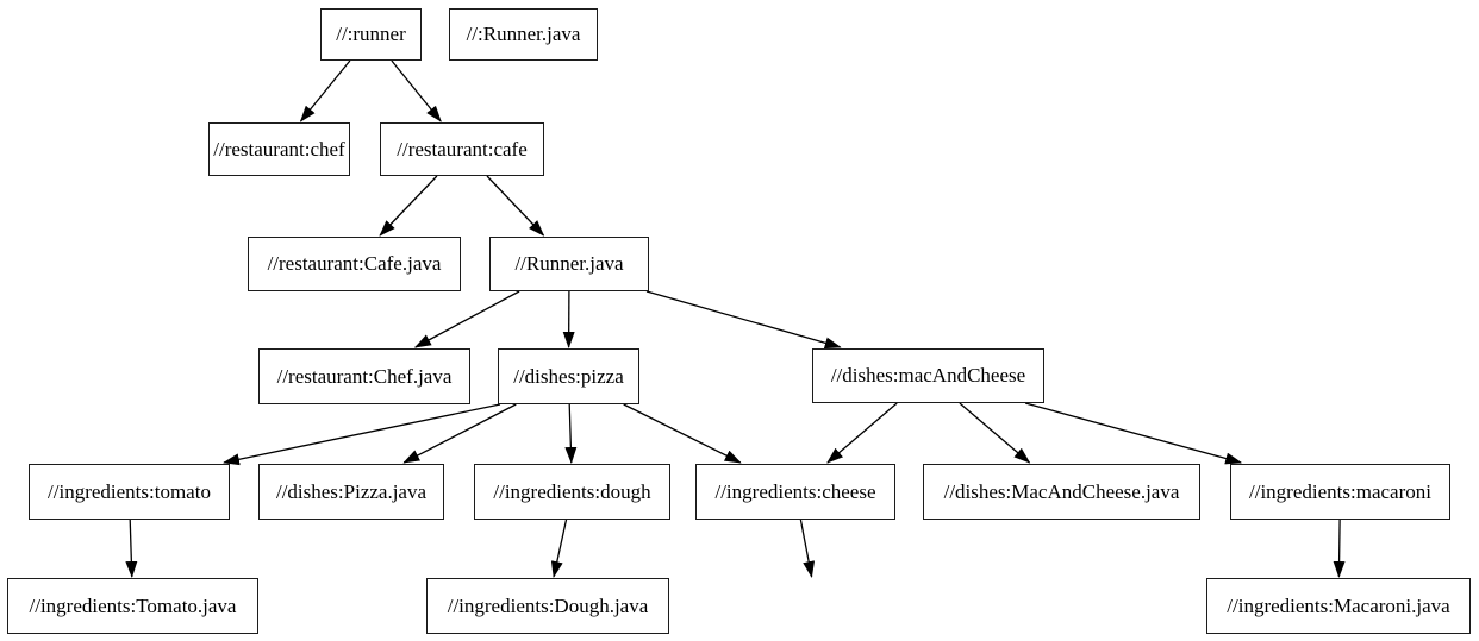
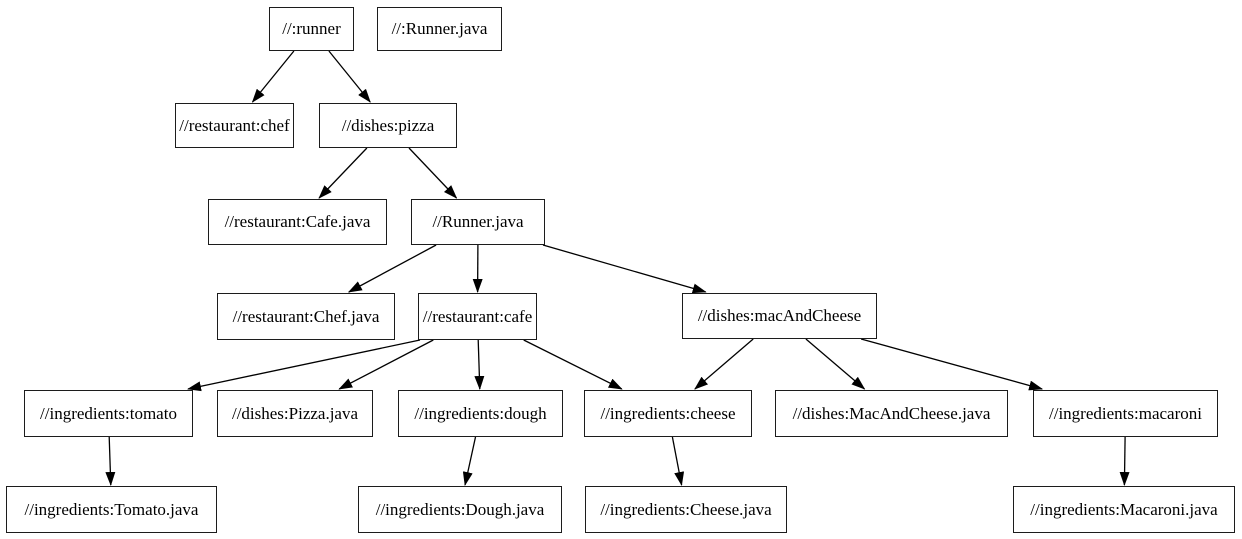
  //:runner
  //:Runner.java
  //restaurant:chef
- //restaurant:cafe
+ //dishes:pizza
  //restaurant:Cafe.java
  //Runner.java
  //restaurant:Chef.java
- //dishes:pizza
+ //restaurant:cafe
  //dishes:macAndCheese
  //ingredients:tomato
  //dishes:Pizza.java
  //ingredients:dough
  //ingredients:cheese
  //dishes:MacAndCheese.java
  //ingredients:macaroni
  //ingredients:Tomato.java
  //ingredients:Dough.java
+ //ingredients:Cheese.java
  //ingredients:Macaroni.java
